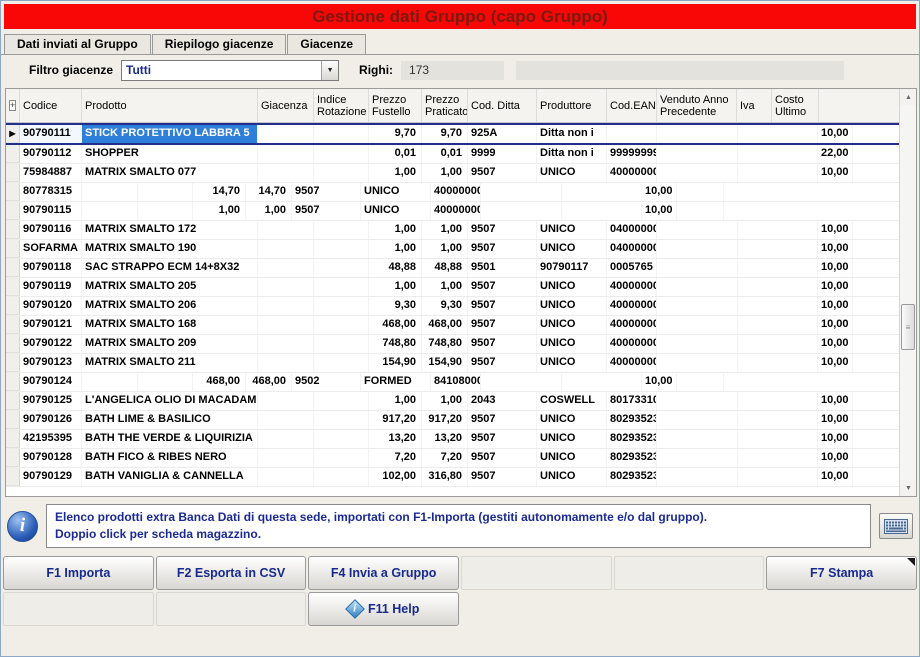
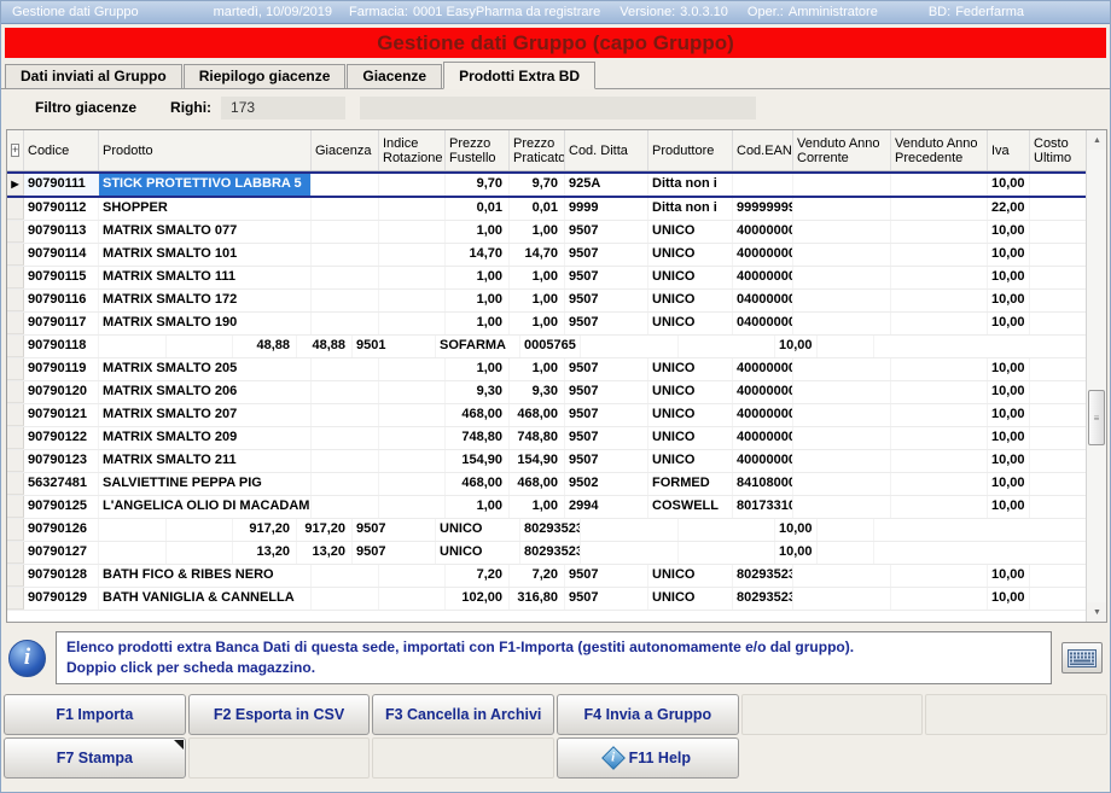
+ Gestione dati Gruppo
+ martedì, 10/09/2019
+ Farmacia:
+ 0001 EasyPharma da registrare
+ Versione:
+ 3.0.3.10
+ Oper.:
+ Amministratore
+ BD:
+ Federfarma
  Gestione dati Gruppo (capo Gruppo)
  Dati inviati al Gruppo
  Riepilogo giacenze
  Giacenze
+ Prodotti Extra BD
  Filtro giacenze
- Tutti
  Righi:
  173
  +
  Codice
  Prodotto
  Giacenza
  Indice Rotazione
  Prezzo Fustello
  Prezzo Praticato
  Cod. Ditta
  Produttore
  Cod.EAN
+ Venduto Anno Corrente
  Venduto Anno Precedente
  Iva
  Costo Ultimo
  ▶
  90790111
  STICK PROTETTIVO LABBRA 5
  9,70
  9,70
  925A
  Ditta non i
  10,00
  90790112
  SHOPPER
  0,01
  0,01
  9999
  Ditta non i
  99999999
  22,00
- 75984887
+ 90790113
  MATRIX SMALTO 077
  1,00
  1,00
  9507
  UNICO
  40000000
  10,00
- 80778315
+ 90790114
+ MATRIX SMALTO 101
  14,70
  14,70
  9507
  UNICO
  40000000
  10,00
  90790115
+ MATRIX SMALTO 111
  1,00
  1,00
  9507
  UNICO
  40000000
  10,00
  90790116
  MATRIX SMALTO 172
  1,00
  1,00
  9507
  UNICO
  04000000
  10,00
- SOFARMA
+ 90790117
  MATRIX SMALTO 190
  1,00
  1,00
  9507
  UNICO
  04000000
  10,00
  90790118
- SAC STRAPPO ECM 14+8X32
  48,88
  48,88
  9501
- 90790117
+ SOFARMA
  0005765
  10,00
  90790119
  MATRIX SMALTO 205
  1,00
  1,00
  9507
  UNICO
  40000000
  10,00
  90790120
  MATRIX SMALTO 206
  9,30
  9,30
  9507
  UNICO
  40000000
  10,00
  90790121
- MATRIX SMALTO 168
+ MATRIX SMALTO 207
  468,00
  468,00
  9507
  UNICO
  40000000
  10,00
  90790122
  MATRIX SMALTO 209
  748,80
  748,80
  9507
  UNICO
  40000000
  10,00
  90790123
  MATRIX SMALTO 211
  154,90
  154,90
  9507
  UNICO
  40000000
  10,00
- 90790124
+ 56327481
+ SALVIETTINE PEPPA PIG
  468,00
  468,00
  9502
  FORMED
  84108000
  10,00
  90790125
  L'ANGELICA OLIO DI MACADAM
  1,00
  1,00
- 2043
+ 2994
  COSWELL
  80173310
  10,00
  90790126
- BATH LIME & BASILICO
  917,20
  917,20
  9507
  UNICO
  80293523
  10,00
- 42195395
+ 90790127
- BATH THE VERDE & LIQUIRIZIA
  13,20
  13,20
  9507
  UNICO
  80293523
  10,00
  90790128
  BATH FICO & RIBES NERO
  7,20
  7,20
  9507
  UNICO
  80293523
  10,00
  90790129
  BATH VANIGLIA & CANNELLA
  102,00
  316,80
  9507
  UNICO
  80293523
  10,00
  ≡
  i
  Elenco prodotti extra Banca Dati di questa sede, importati con F1-Importa (gestiti autonomamente e/o dal gruppo).
  Doppio click per scheda magazzino.
  F1 Importa
  F2 Esporta in CSV
+ F3 Cancella in Archivi
  F4 Invia a Gruppo
  F7 Stampa
  F11 Help
